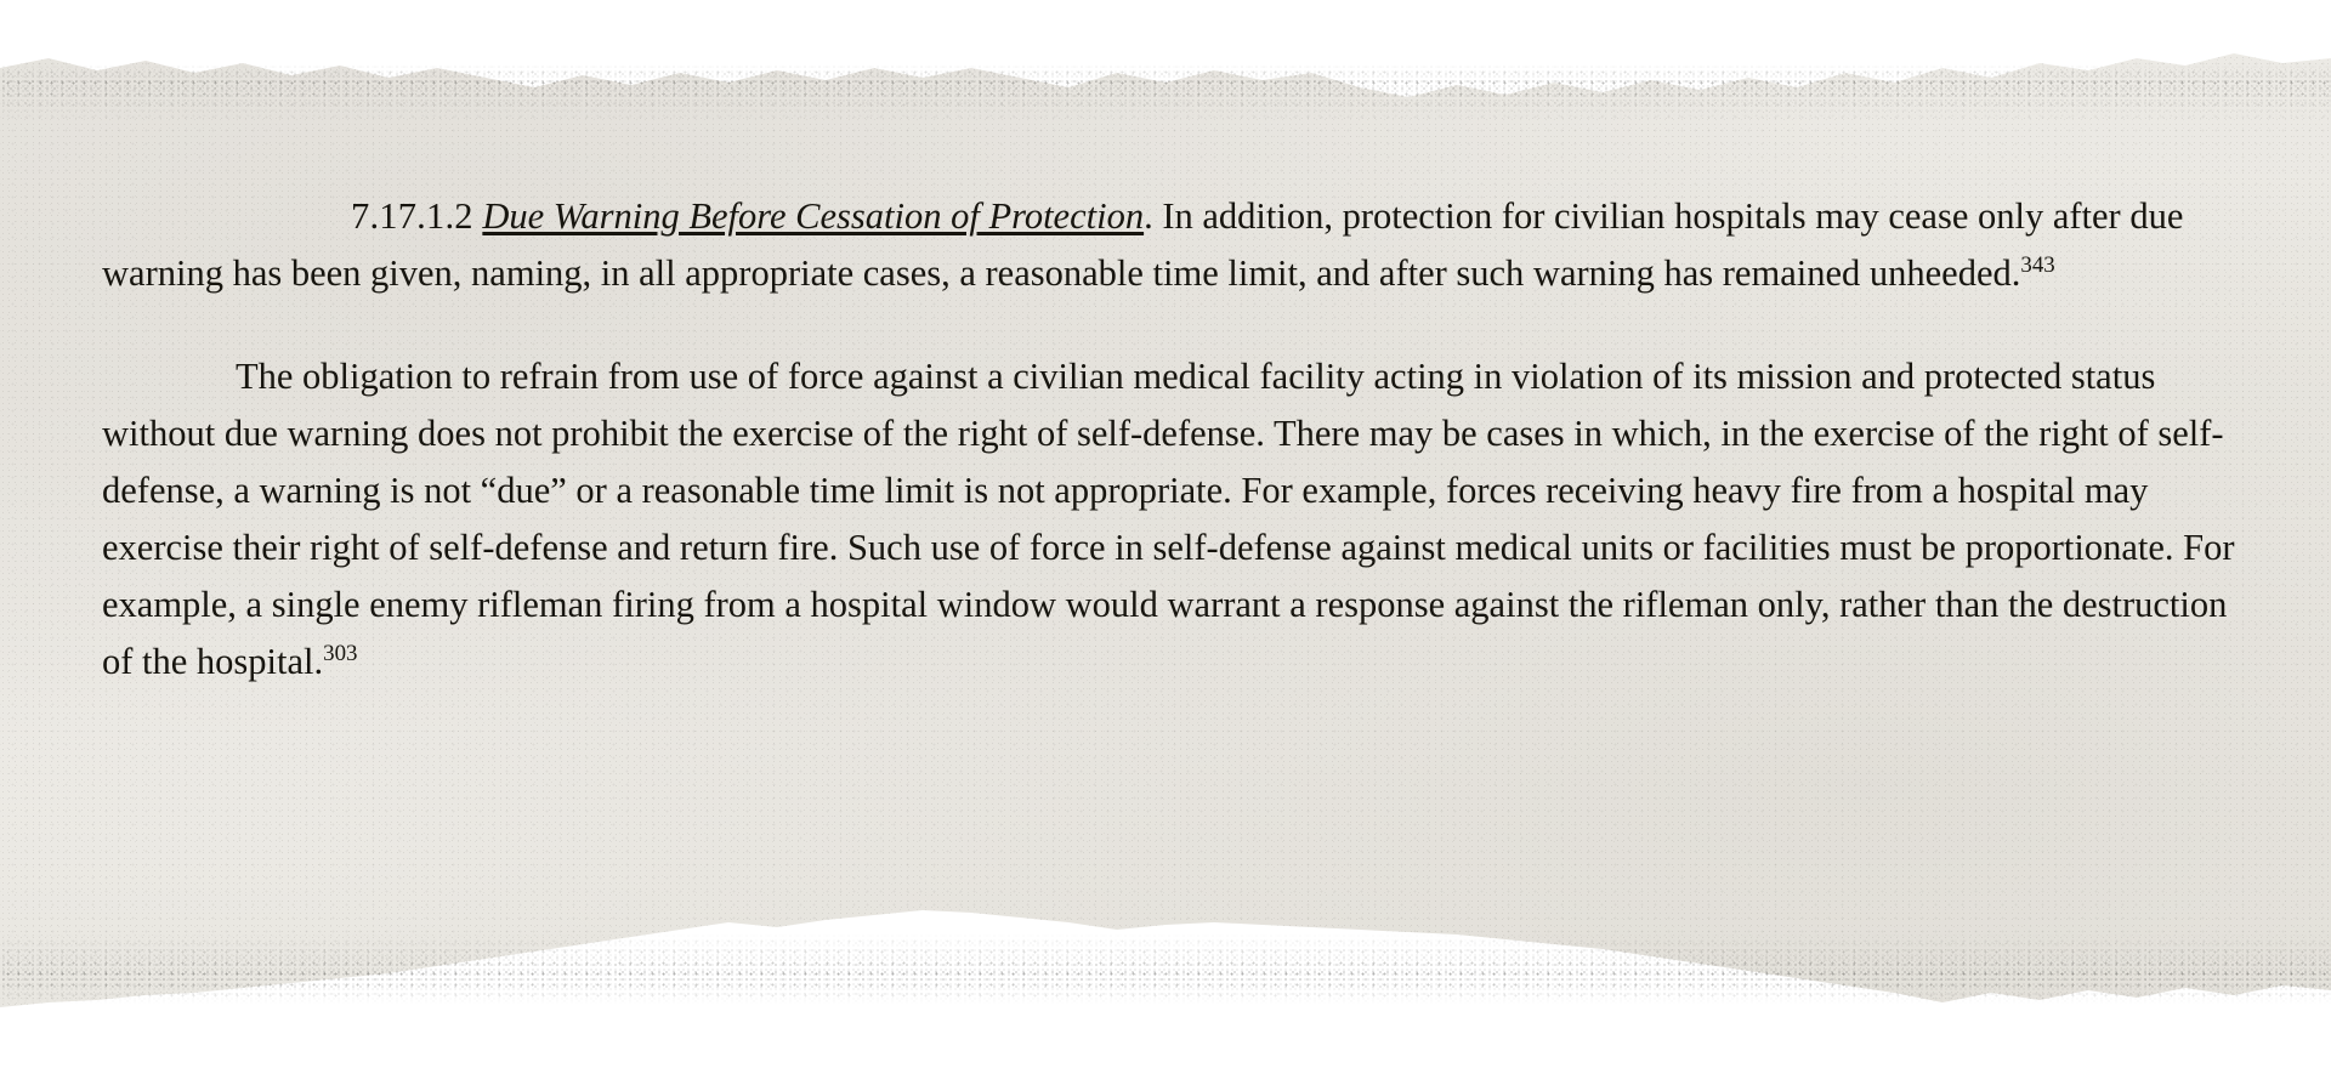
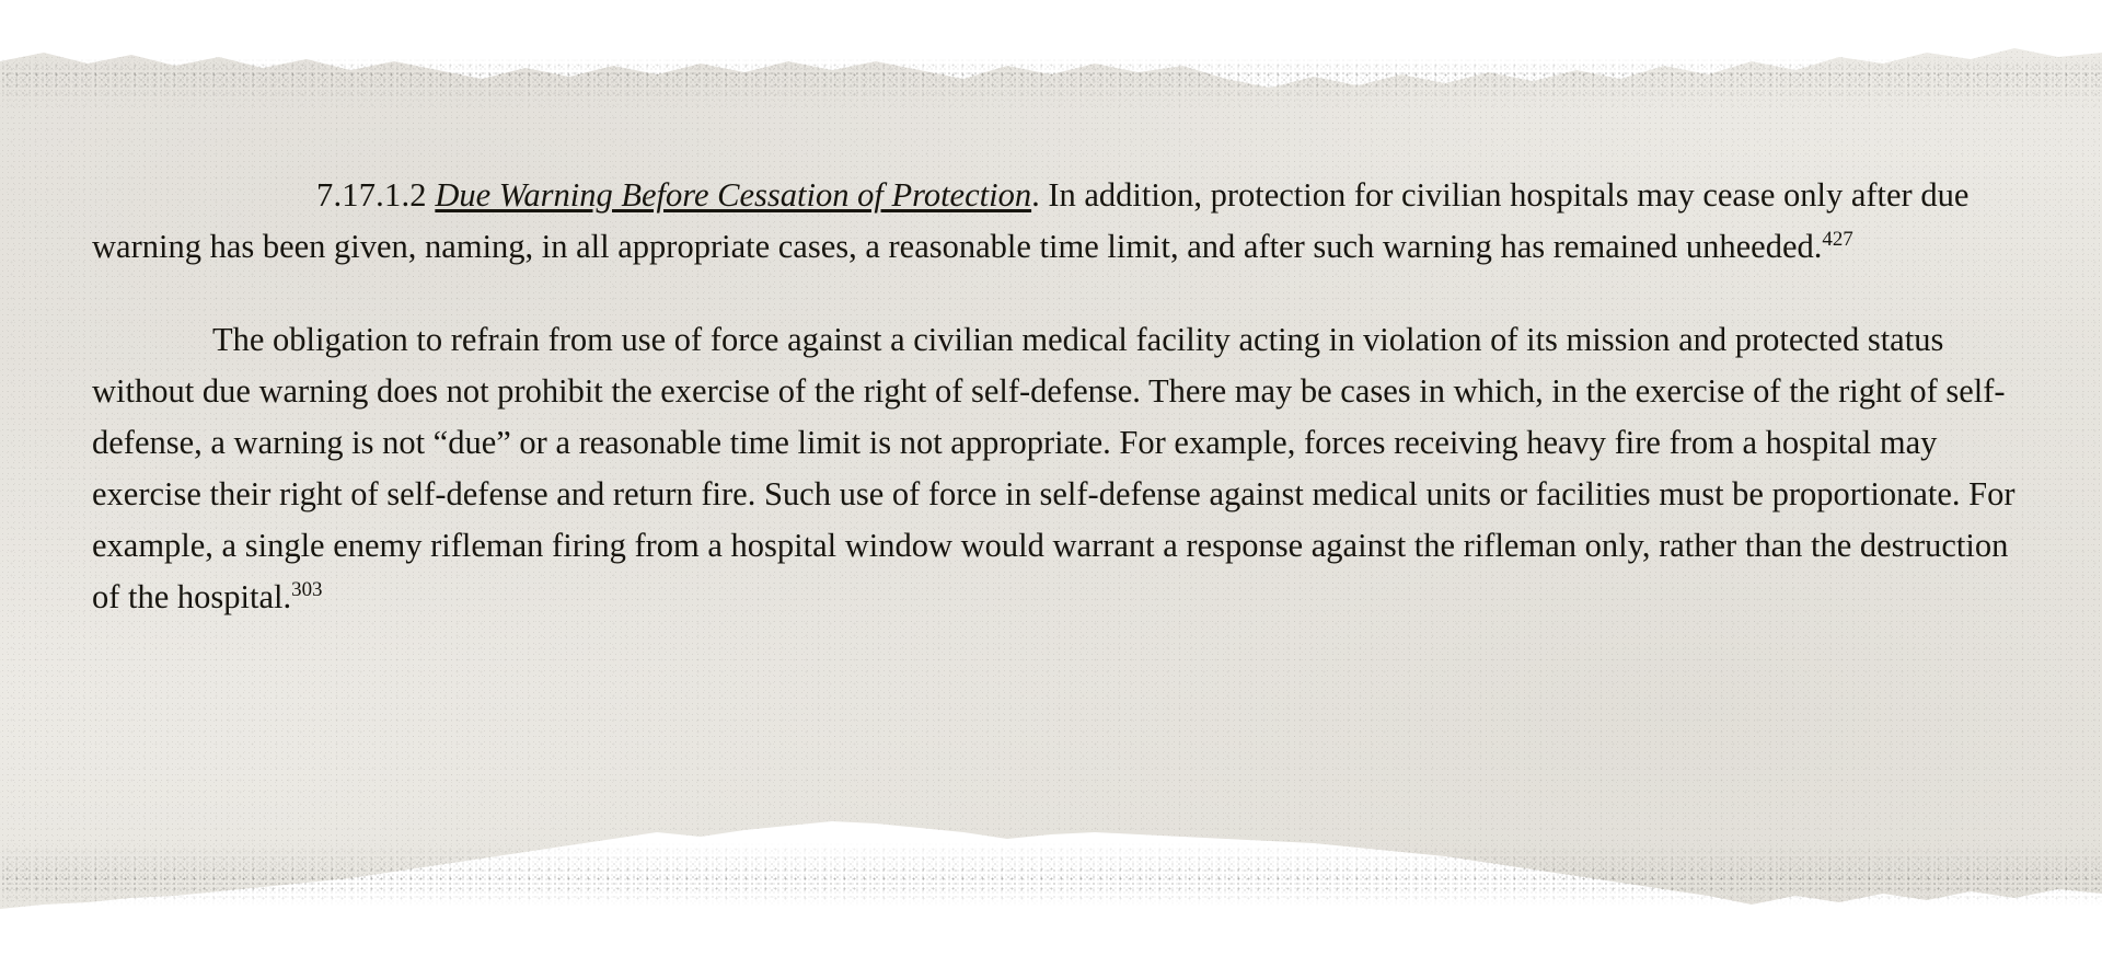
- 7.17.1.2 Due Warning Before Cessation of Protection. In addition, protection for civilian hospitals may cease only after due warning has been given, naming, in all appropriate cases, a reasonable time limit, and after such warning has remained unheeded.343
+ 7.17.1.2 Due Warning Before Cessation of Protection. In addition, protection for civilian hospitals may cease only after due warning has been given, naming, in all appropriate cases, a reasonable time limit, and after such warning has remained unheeded.427
  The obligation to refrain from use of force against a civilian medical facility acting in violation of its mission and protected status without due warning does not prohibit the exercise of the right of self-defense. There may be cases in which, in the exercise of the right of self-defense, a warning is not “due” or a reasonable time limit is not appropriate. For example, forces receiving heavy fire from a hospital may exercise their right of self-defense and return fire. Such use of force in self-defense against medical units or facilities must be proportionate. For example, a single enemy rifleman firing from a hospital window would warrant a response against the rifleman only, rather than the destruction of the hospital.303
